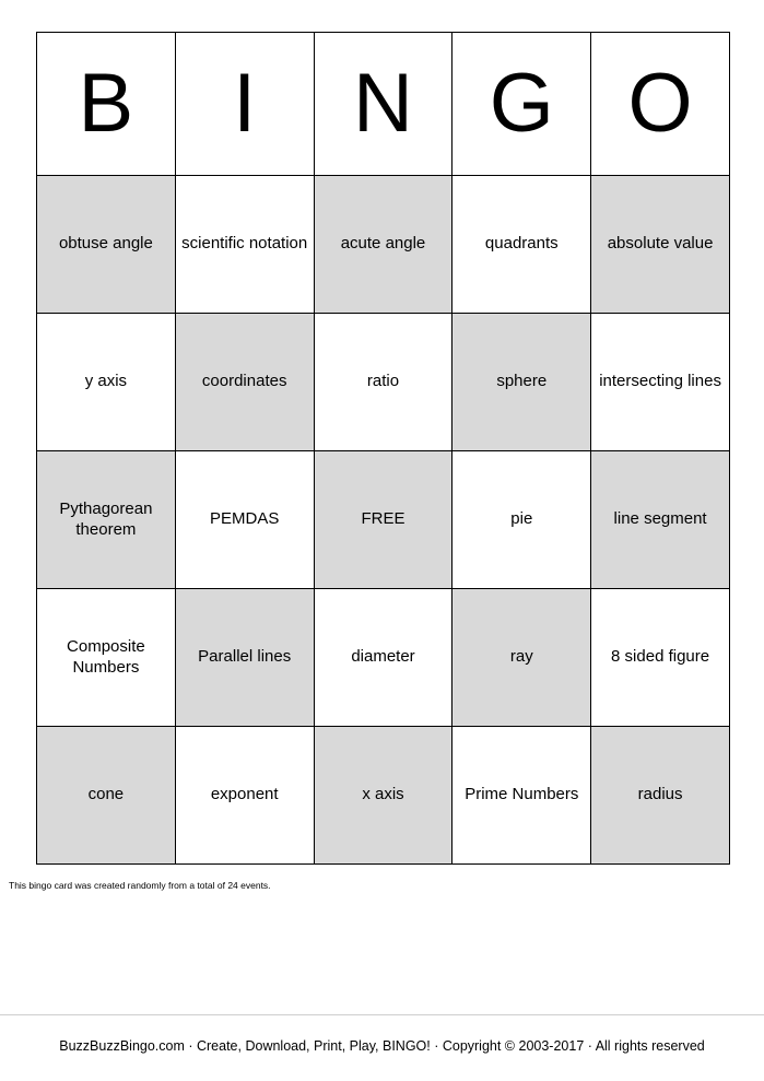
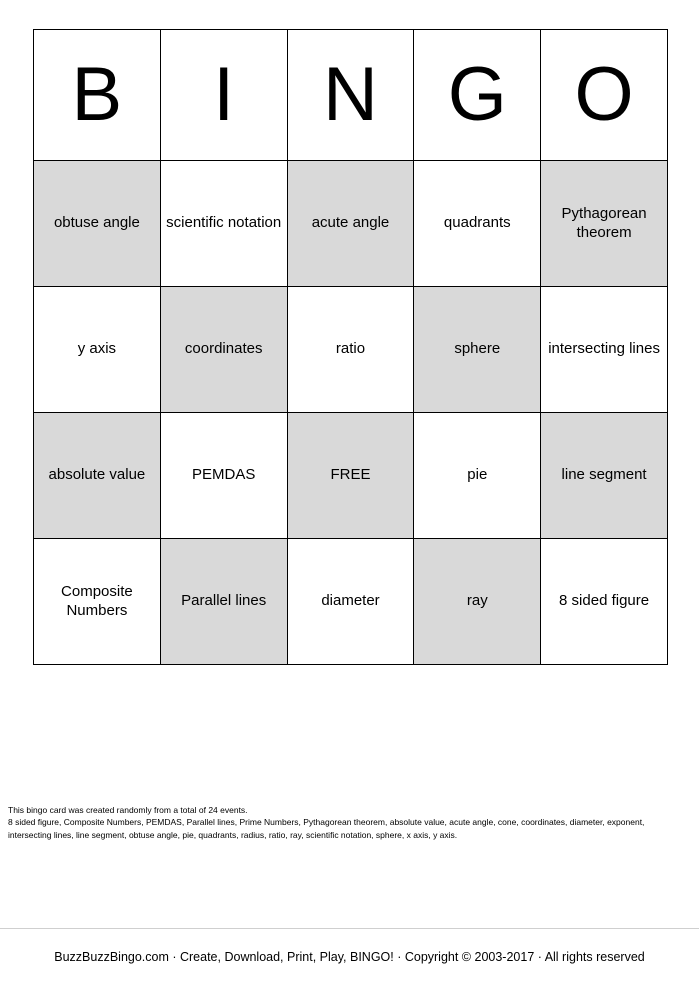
  B	I	N	G	O
- obtuse angle	scientific notation	acute angle	quadrants	absolute value
+ obtuse angle	scientific notation	acute angle	quadrants	Pythagorean theorem
  y axis	coordinates	ratio	sphere	intersecting lines
- Pythagorean theorem	PEMDAS	FREE	pie	line segment
+ absolute value	PEMDAS	FREE	pie	line segment
  Composite Numbers	Parallel lines	diameter	ray	8 sided figure
- cone	exponent	x axis	Prime Numbers	radius
  This bingo card was created randomly from a total of 24 events.
+ 8 sided figure, Composite Numbers, PEMDAS, Parallel lines, Prime Numbers, Pythagorean theorem, absolute value, acute angle, cone, coordinates, diameter, exponent, intersecting lines, line segment, obtuse angle, pie, quadrants, radius, ratio, ray, scientific notation, sphere, x axis, y axis.
  BuzzBuzzBingo.com · Create, Download, Print, Play, BINGO! · Copyright © 2003-2017 · All rights reserved
